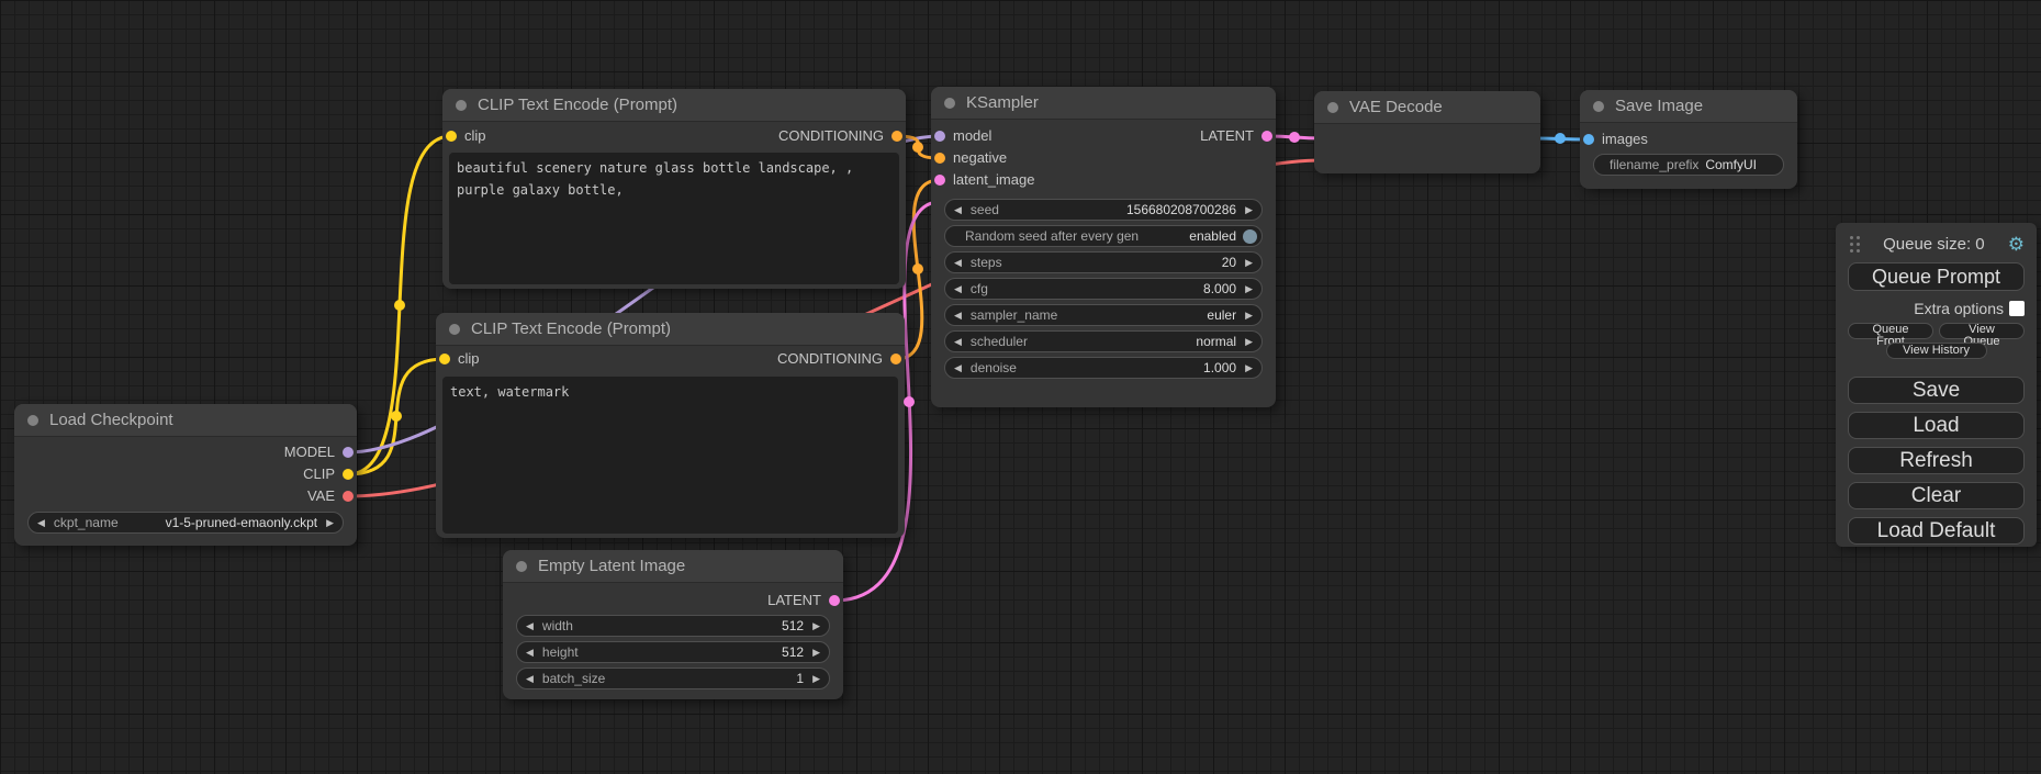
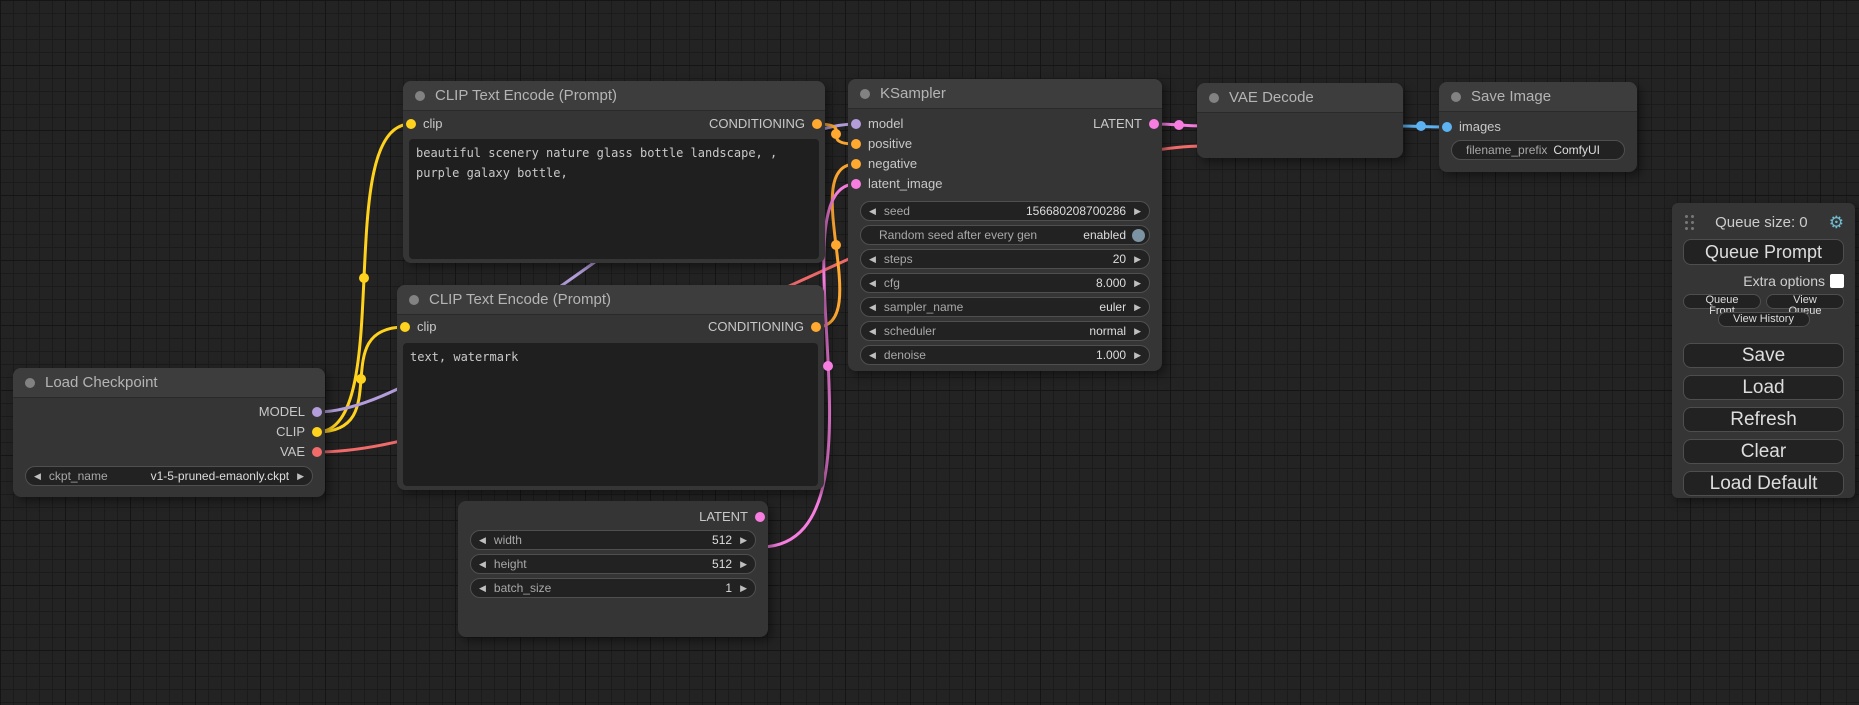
  Load Checkpoint
  MODEL
  CLIP
  VAE
  ◀
  ckpt_name
  v1-5-pruned-emaonly.ckpt
  ▶
  CLIP Text Encode (Prompt)
  clip
  CONDITIONING
  beautiful scenery nature glass bottle landscape, , purple galaxy bottle,
  CLIP Text Encode (Prompt)
  clip
  CONDITIONING
  text, watermark
- Empty Latent Image
  LATENT
  ◀
  width
  512
  ▶
  ◀
  height
  512
  ▶
  ◀
  batch_size
  1
  ▶
  KSampler
  model
  LATENT
+ positive
  negative
  latent_image
  ◀
  seed
  156680208700286
  ▶
  Random seed after every gen
  enabled
  ◀
  steps
  20
  ▶
  ◀
  cfg
  8.000
  ▶
  ◀
  sampler_name
  euler
  ▶
  ◀
  scheduler
  normal
  ▶
  ◀
  denoise
  1.000
  ▶
  VAE Decode
  Save Image
  images
  filename_prefix
  ComfyUI
  Queue size: 0
  ⚙
  Queue Prompt
  Extra options
  Queue Front
  View Queue
  View History
  Save
  Load
  Refresh
  Clear
  Load Default
